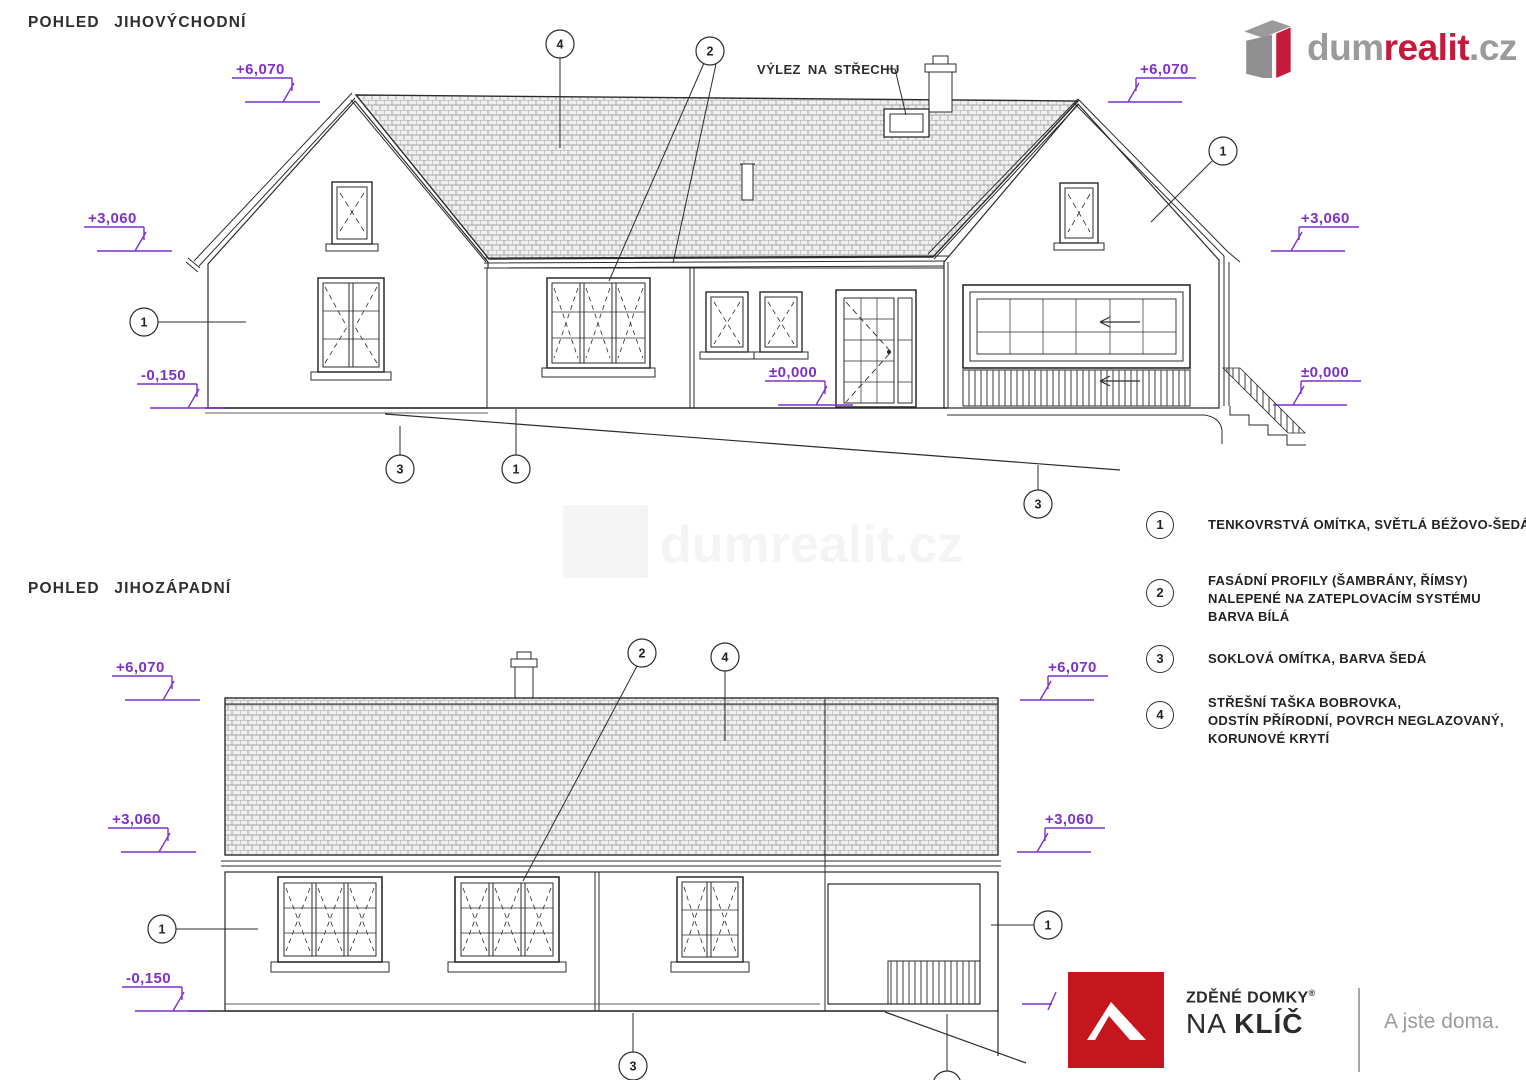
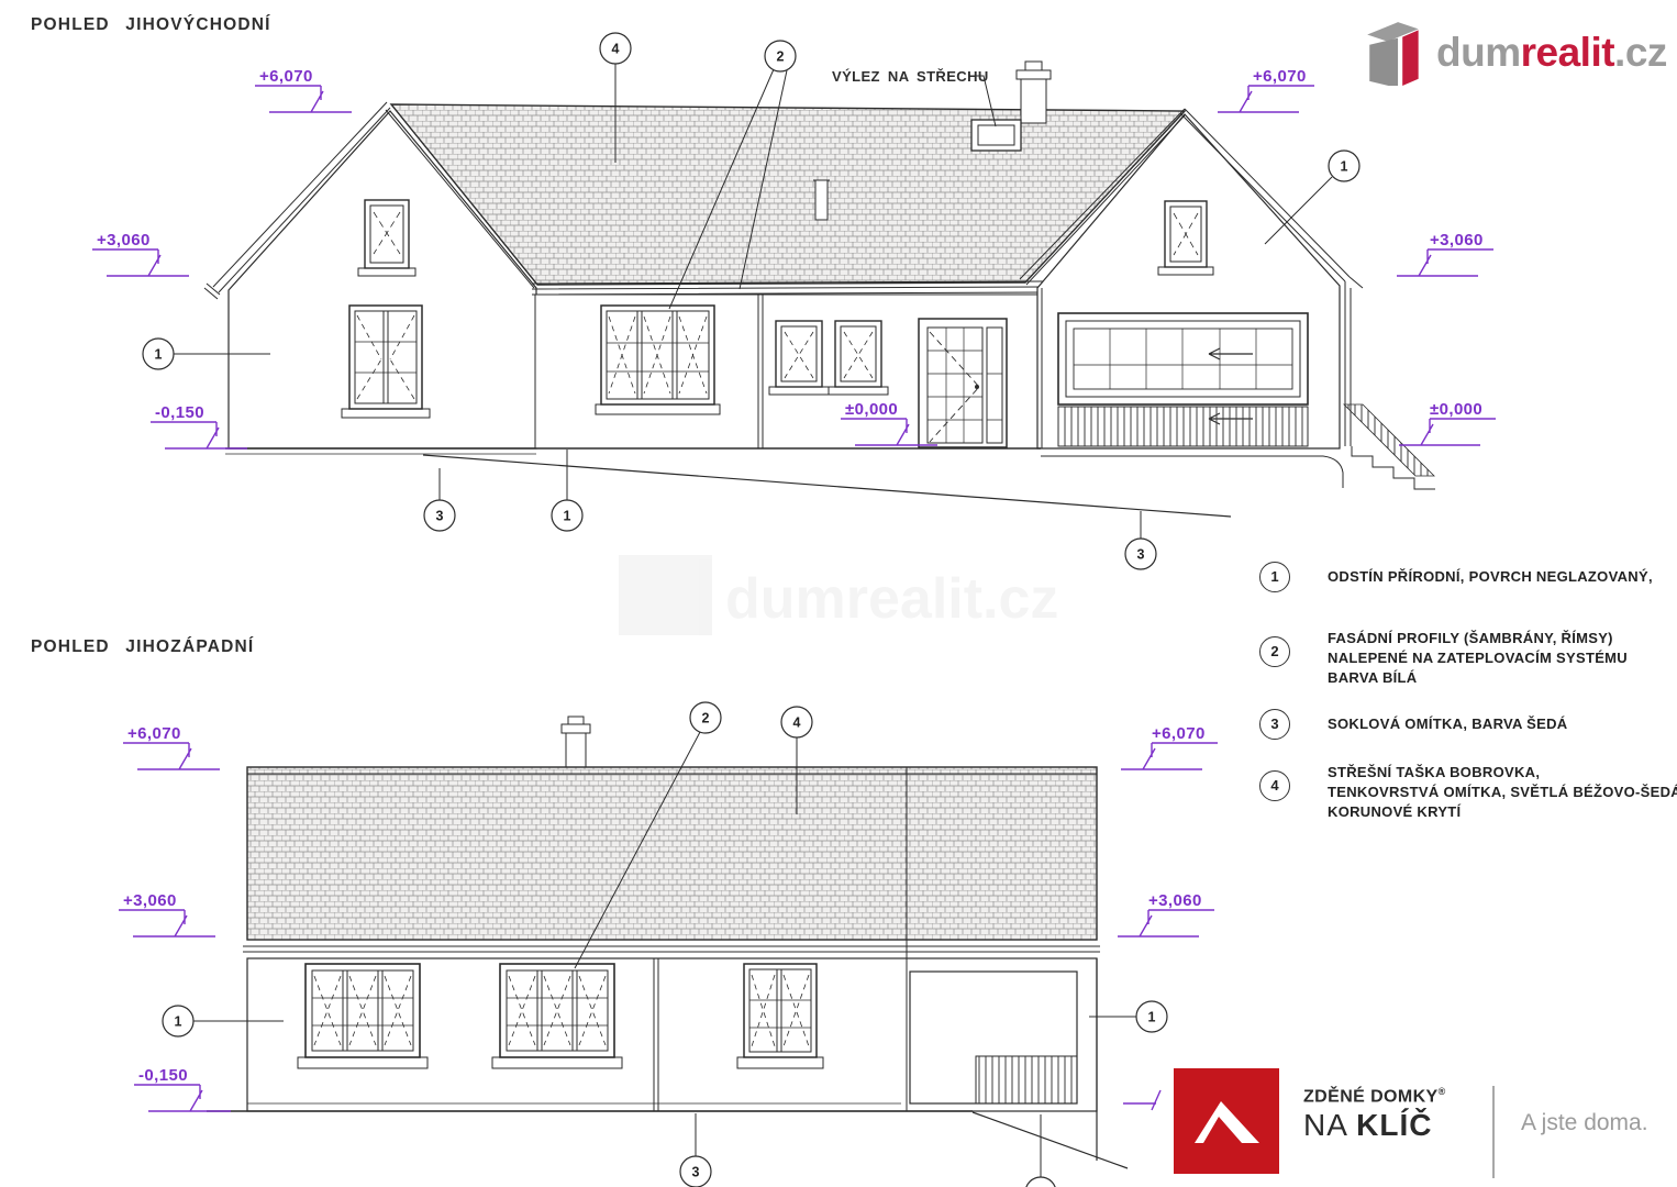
  POHLED JIHOVÝCHODNÍ
  POHLED JIHOZÁPADNÍ
  4
  2
  1
  1
  3
  1
  3
  VÝLEZ NA STŘECHU
  +6,070
  +6,070
  +3,060
  +3,060
  -0,150
  ±0,000
  ±0,000
  2
  4
  1
  1
  3
  +6,070
  +6,070
  +3,060
  +3,060
  -0,150
  1
- TENKOVRSTVÁ OMÍTKA, SVĚTLÁ BÉŽOVO-ŠEDÁ
+ ODSTÍN PŘÍRODNÍ, POVRCH NEGLAZOVANÝ,
  2
  FASÁDNÍ PROFILY (ŠAMBRÁNY, ŘÍMSY)
  NALEPENÉ NA ZATEPLOVACÍM SYSTÉMU
  BARVA BÍLÁ
  3
  SOKLOVÁ OMÍTKA, BARVA ŠEDÁ
  4
  STŘEŠNÍ TAŠKA BOBROVKA,
- ODSTÍN PŘÍRODNÍ, POVRCH NEGLAZOVANÝ,
+ TENKOVRSTVÁ OMÍTKA, SVĚTLÁ BÉŽOVO-ŠEDÁ
  KORUNOVÉ KRYTÍ
  dumrealit.cz
  ZDĚNÉ DOMKY®
  NA KLÍČ
  A jste doma.
